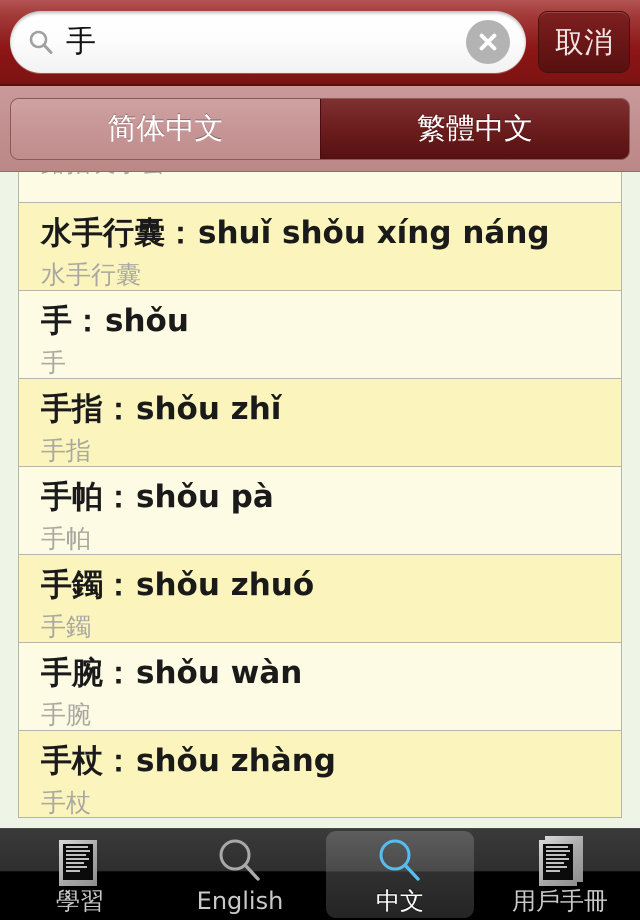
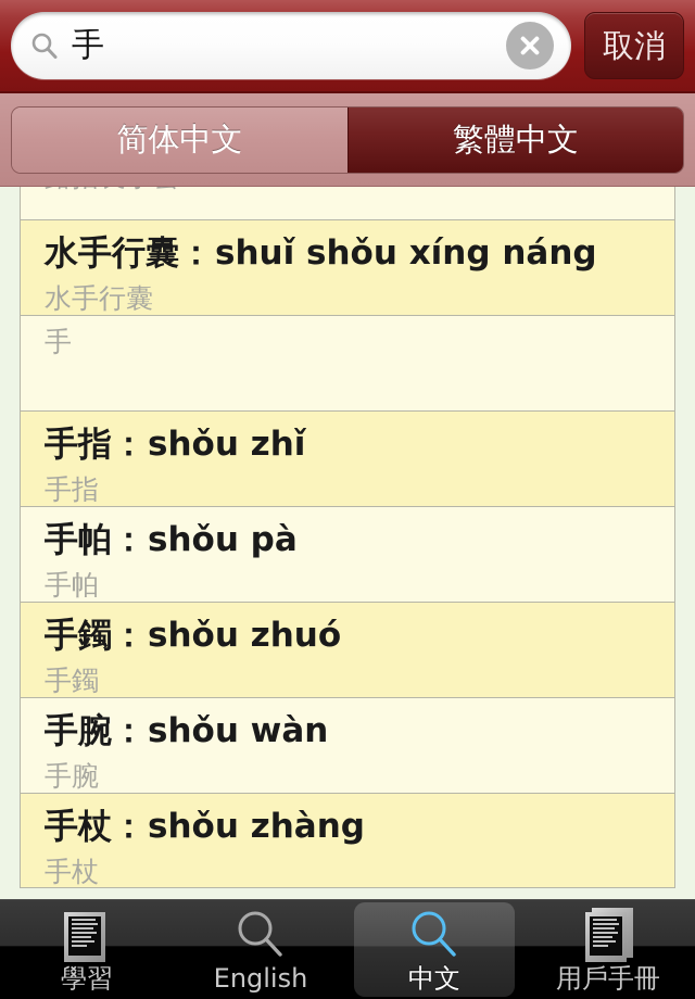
  手
  取消
  简体中文
  繁體中文
  水手行囊：shuǐ shǒu xíng náng
  水手行囊
- 手：shǒu
  手
  手指：shǒu zhǐ
  手指
  手帕：shǒu pà
  手帕
  手鐲：shǒu zhuó
  手鐲
  手腕：shǒu wàn
  手腕
  手杖：shǒu zhàng
  手杖
  學習
  English
  中文
  用戶手冊
